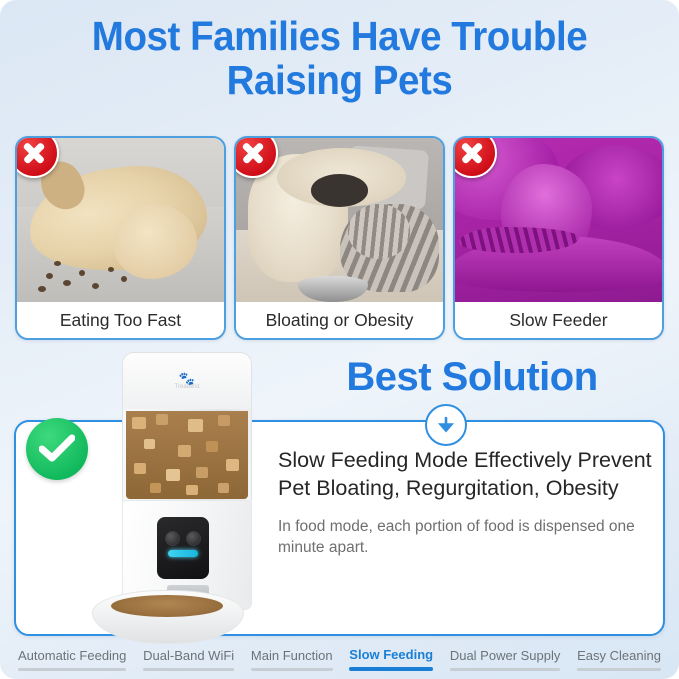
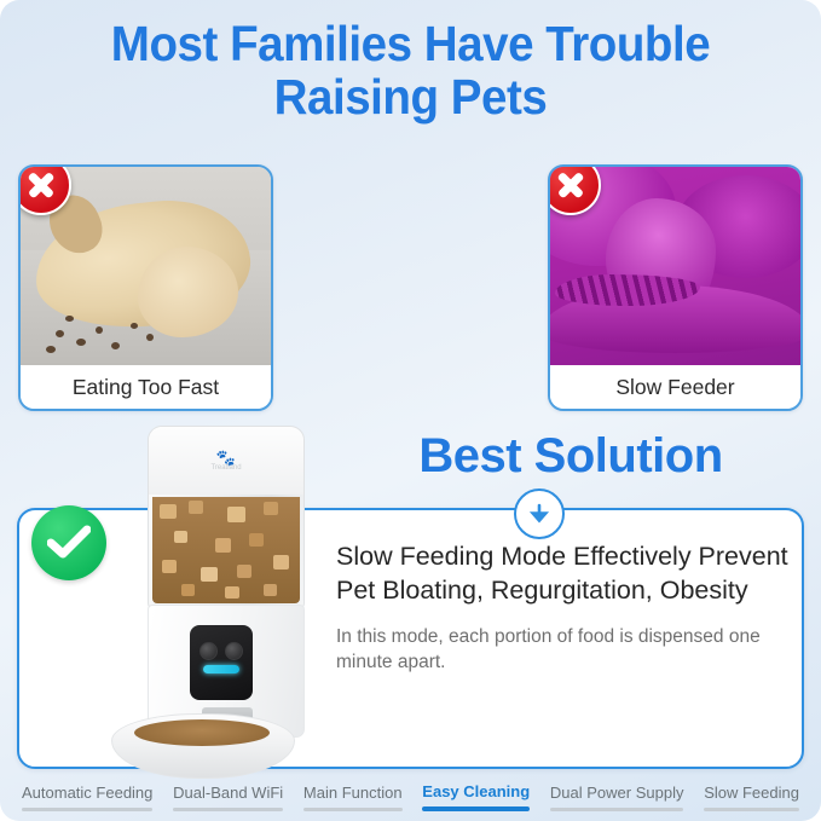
  Most Families Have Trouble
  Raising Pets
  Eating Too Fast
- Bloating or Obesity
  Slow Feeder
  Best Solution
  🐾
  Slow Feeding Mode Effectively Prevent Pet Bloating, Regurgitation, Obesity
- In food mode, each portion of food is dispensed one minute apart.
+ In this mode, each portion of food is dispensed one minute apart.
  Automatic Feeding
  Dual-Band WiFi
  Main Function
- Slow Feeding
+ Easy Cleaning
  Dual Power Supply
- Easy Cleaning
+ Slow Feeding
